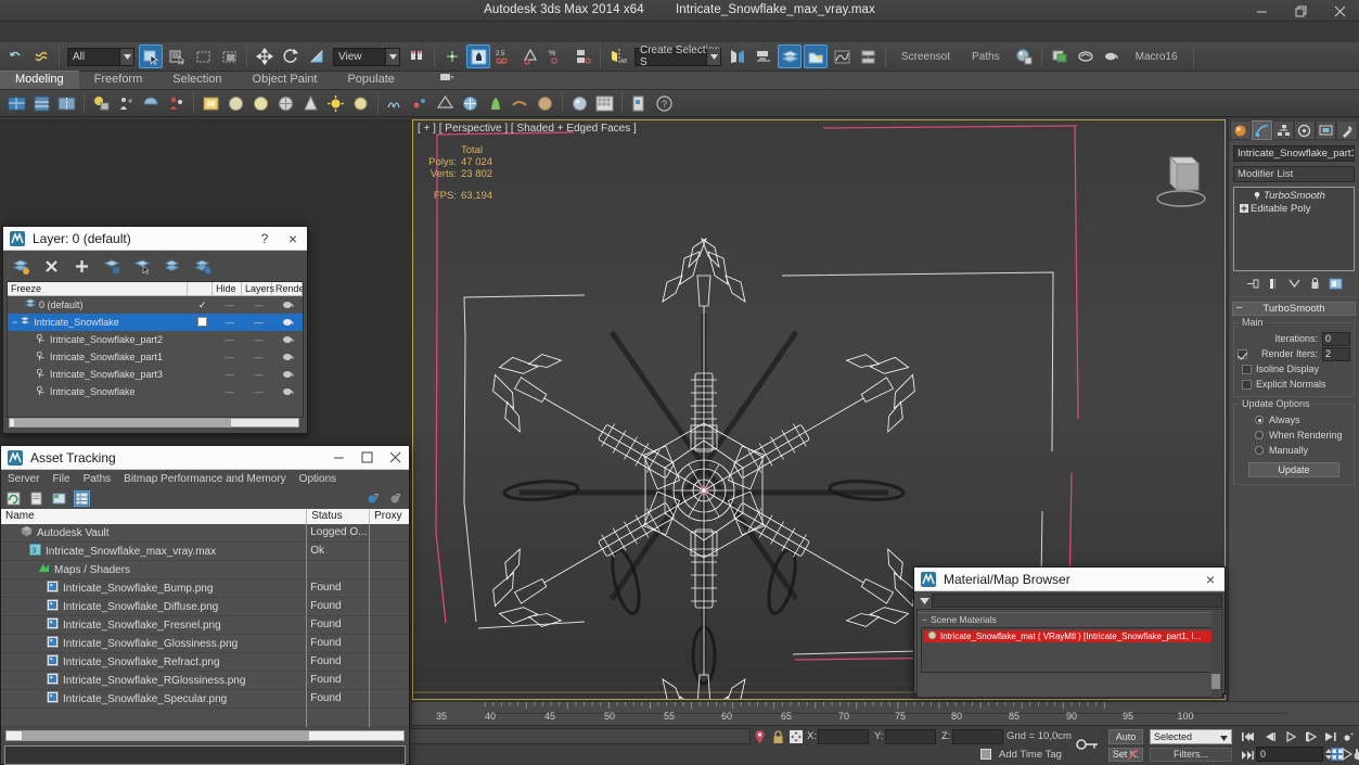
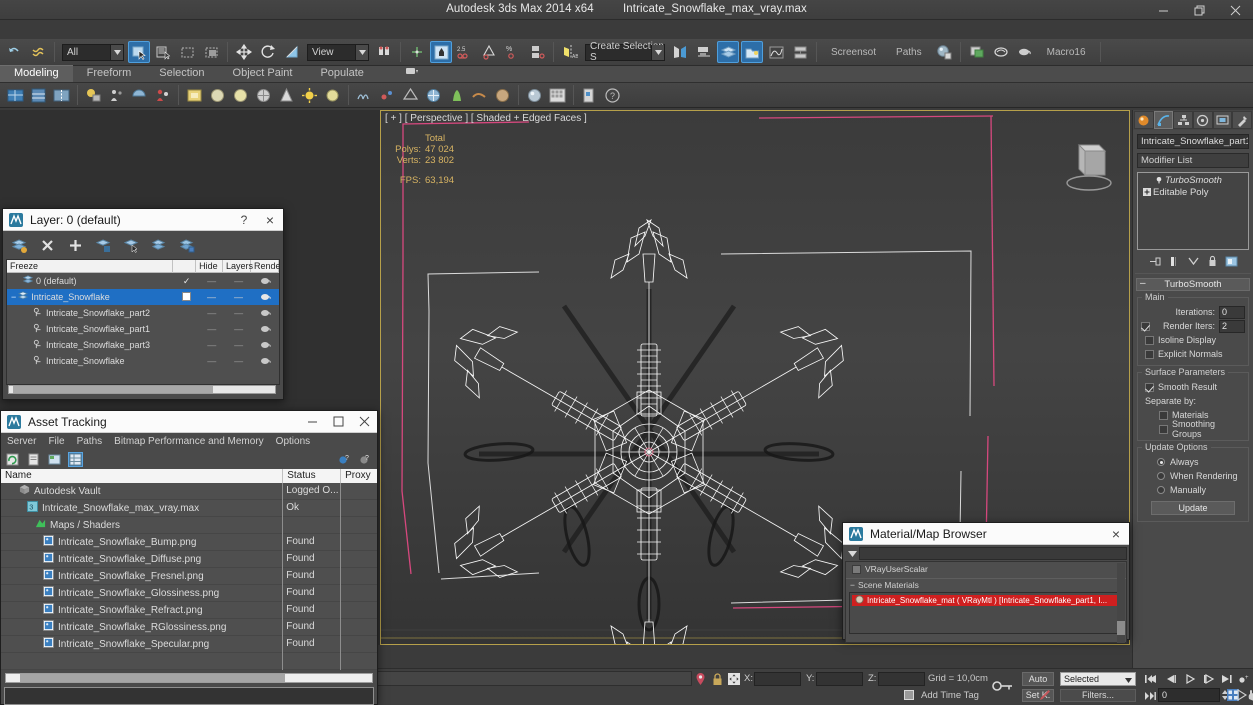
  Autodesk 3ds Max 2014 x64 Intricate_Snowflake_max_vray.max
  All
  View
  Create Select S
  Screensot
  Paths
  Macro16
  Modeling
  Freeform
  Selection
  Object Paint
  Populate
  ?
  [ + ] [ Perspective ] [ Shaded + Edged Faces ]
  	Total
  Polys:	47 024
  Verts:	23 802
  FPS:	63,194
  Intricate_Snowflake_part1
  Modifier List
  TurboSmooth
  Editable Poly
  –
  TurboSmooth
  Main
  Iterations:
  0
  Render Iters:
  2
  Isoline Display
  Explicit Normals
+ Surface Parameters
+ Smooth Result
+ Separate by:
+ Materials
+ Smoothing Groups
  Update Options
  Always
  When Rendering
  Manually
  Update
- 35
- 40
- 45
- 50
- 55
- 60
- 65
- 70
- 75
- 80
- 85
- 90
- 95
- 100
  X:
  Y:
  Z:
  Grid = 10,0cm
  Add Time Tag
  Auto
  Set.
  Selected
  Filters...
  0
  Layer: 0 (default)
  ?
  ×
  Freeze
  Hide
  Layers
  Rende
  0 (default)
  ✓
  —
  —
  −
  Intricate_Snowflake
  —
  —
  Intricate_Snowflake_part2
  —
  —
  Intricate_Snowflake_part1
  —
  —
  Intricate_Snowflake_part3
  —
  —
  Intricate_Snowflake
  —
  —
  Asset Tracking
  Server
  File
  Paths
  Bitmap Performance and Memory
  Options
  Name
  Status
  Proxy
  Autodesk Vault
  Logged O...
  3
  Intricate_Snowflake_max_vray.max
  Ok
  Maps / Shaders
  Intricate_Snowflake_Bump.png
  Found
  Intricate_Snowflake_Diffuse.png
  Found
  Intricate_Snowflake_Fresnel.png
  Found
  Intricate_Snowflake_Glossiness.png
  Found
  Intricate_Snowflake_Refract.png
  Found
  Intricate_Snowflake_RGlossiness.png
  Found
  Intricate_Snowflake_Specular.png
  Found
  Material/Map Browser
  ×
+ VRayUserScalar
  −
  Scene Materials
  Intricate_Snowflake_mat ( VRayMtl ) [Intricate_Snowflake_part1, I...
